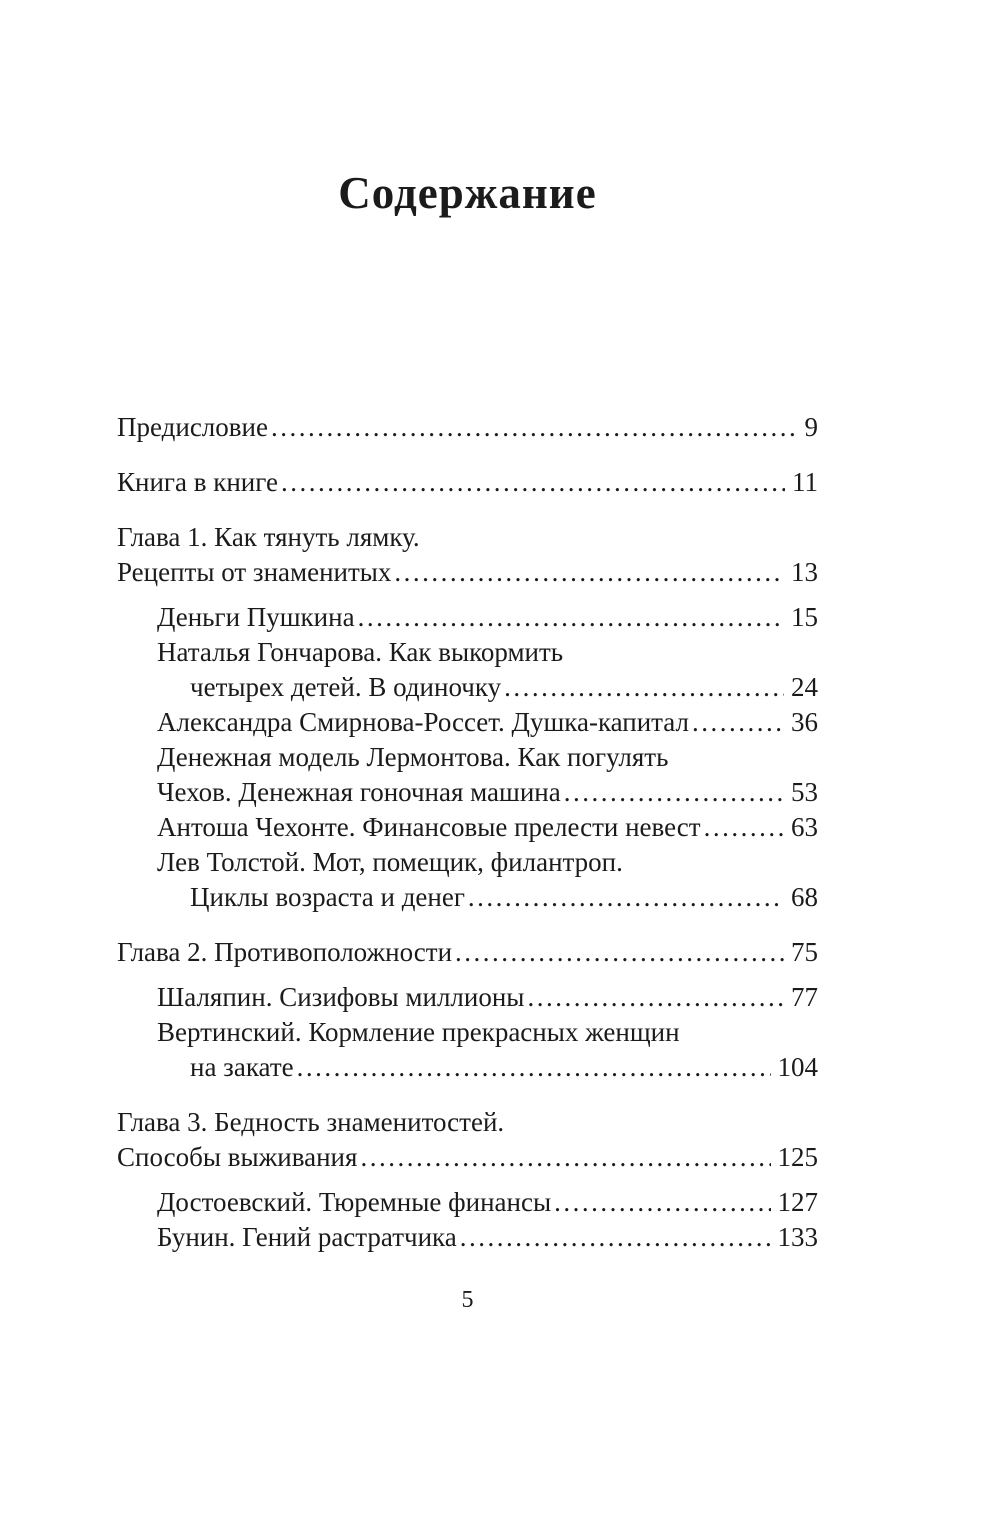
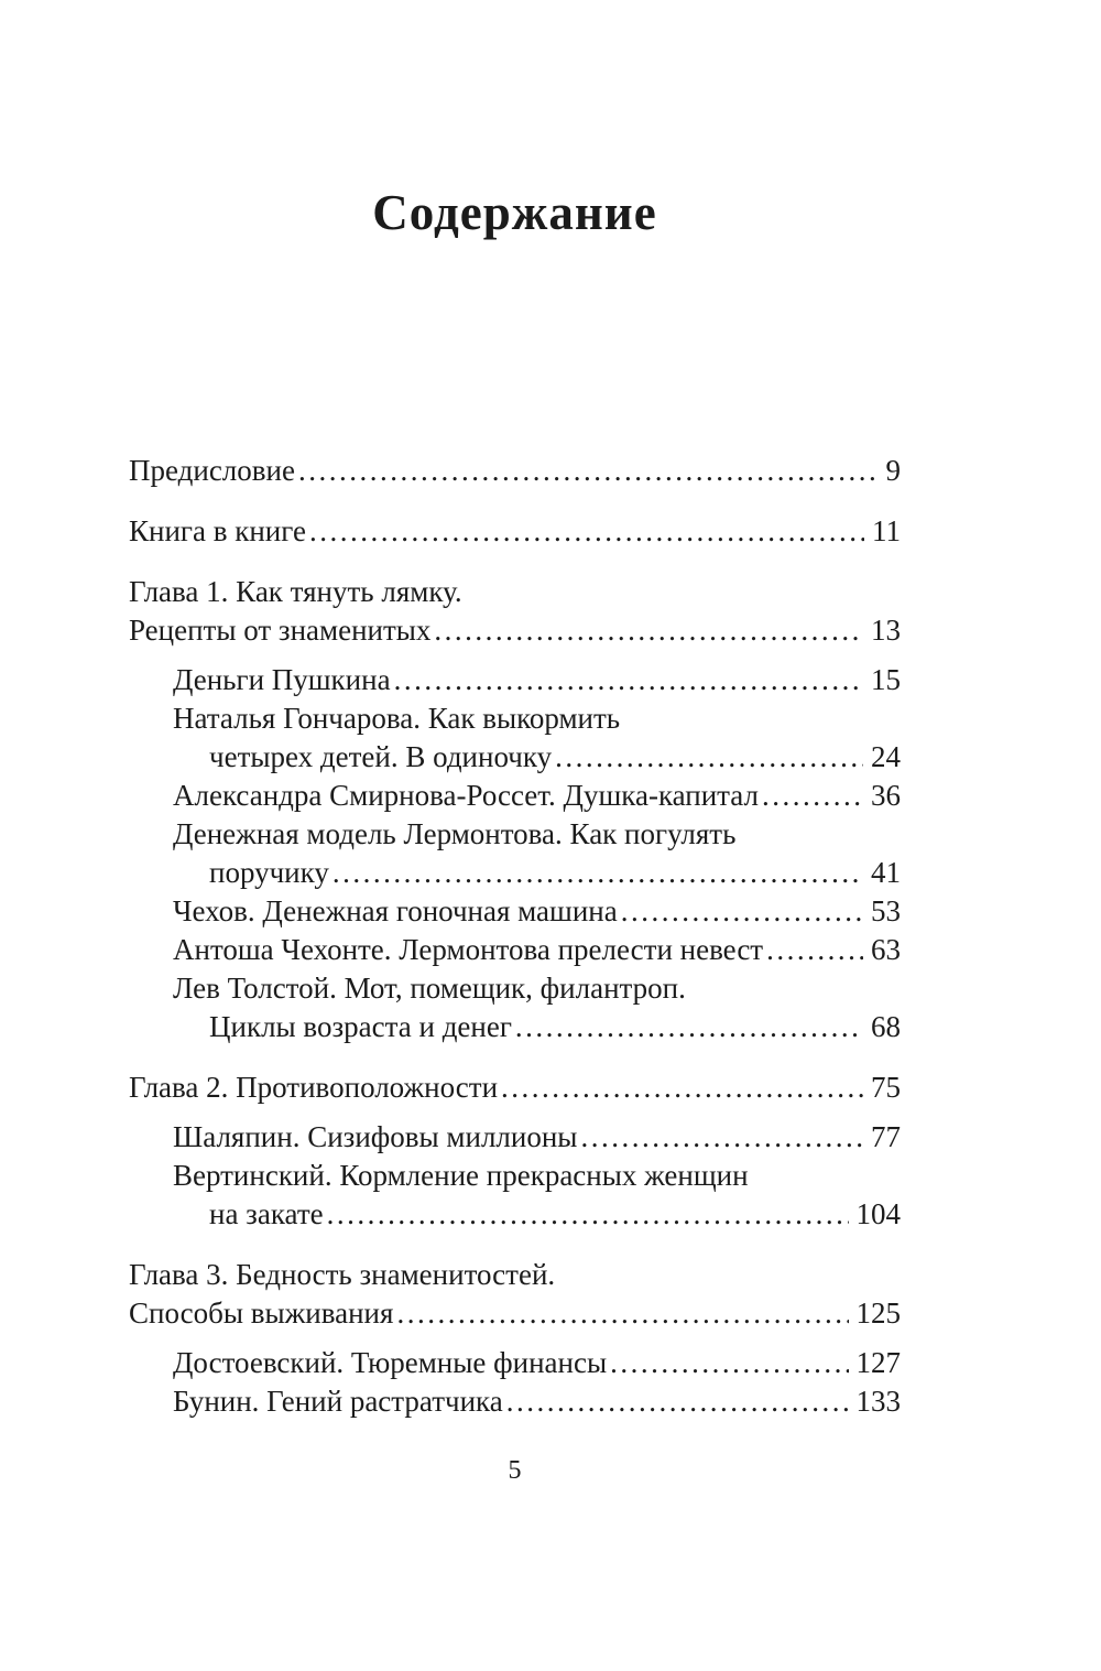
  Содержание
  Предисловие
  9
  Книга в книге
  11
  Глава 1. Как тянуть лямку.
  Рецепты от знаменитых
  13
  Деньги Пушкина
  15
  Наталья Гончарова. Как выкормить
  четырех детей. В одиночку
  24
  Александра Смирнова-Россет. Душка-капитал
  36
  Денежная модель Лермонтова. Как погулять
+ поручику
+ 41
  Чехов. Денежная гоночная машина
  53
- Антоша Чехонте. Финансовые прелести невест
+ Антоша Чехонте. Лермонтова прелести невест
  63
  Лев Толстой. Мот, помещик, филантроп.
  Циклы возраста и денег
  68
  Глава 2. Противоположности
  75
  Шаляпин. Сизифовы миллионы
  77
  Вертинский. Кормление прекрасных женщин
  на закате
  104
  Глава 3. Бедность знаменитостей.
  Способы выживания
  125
  Достоевский. Тюремные финансы
  127
  Бунин. Гений растратчика
  133
  5
